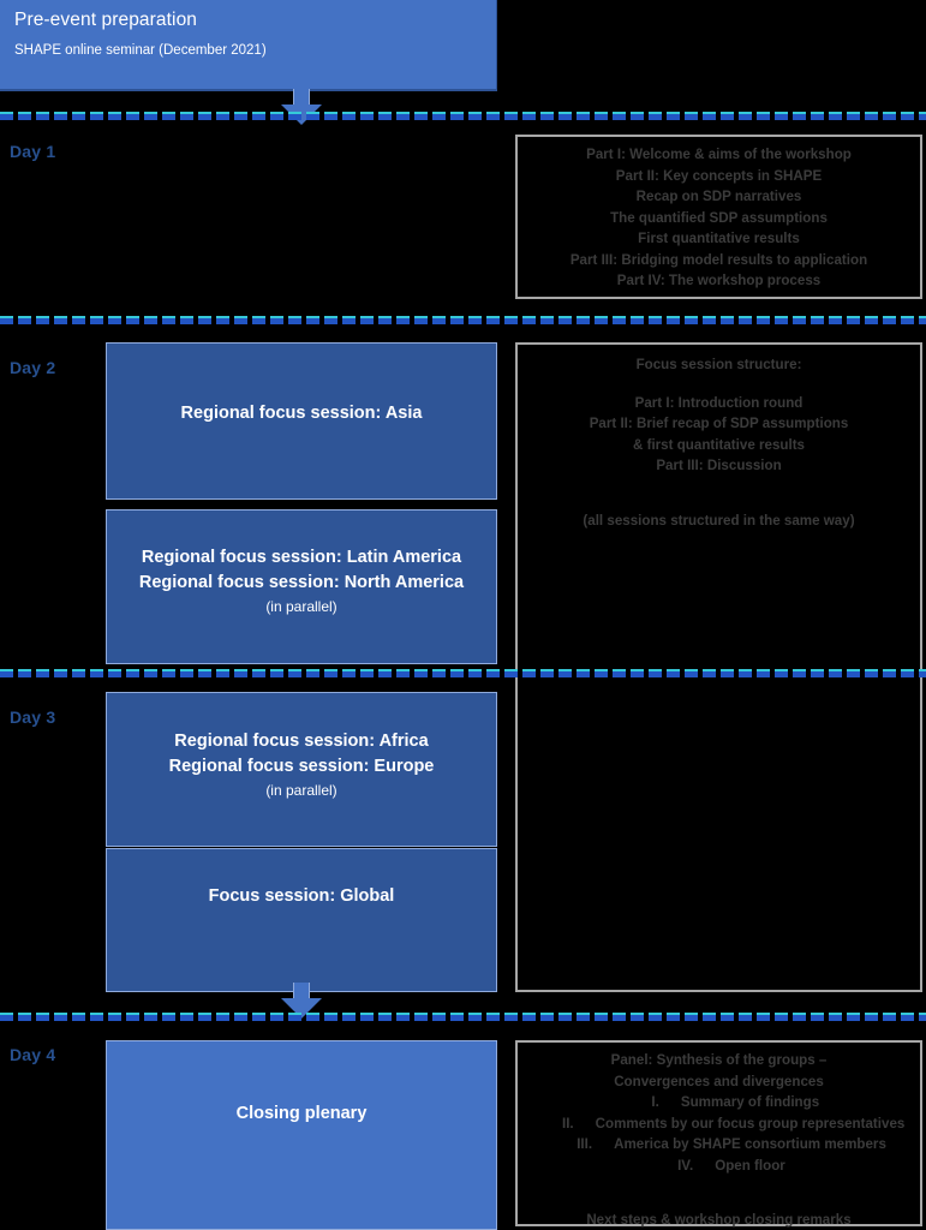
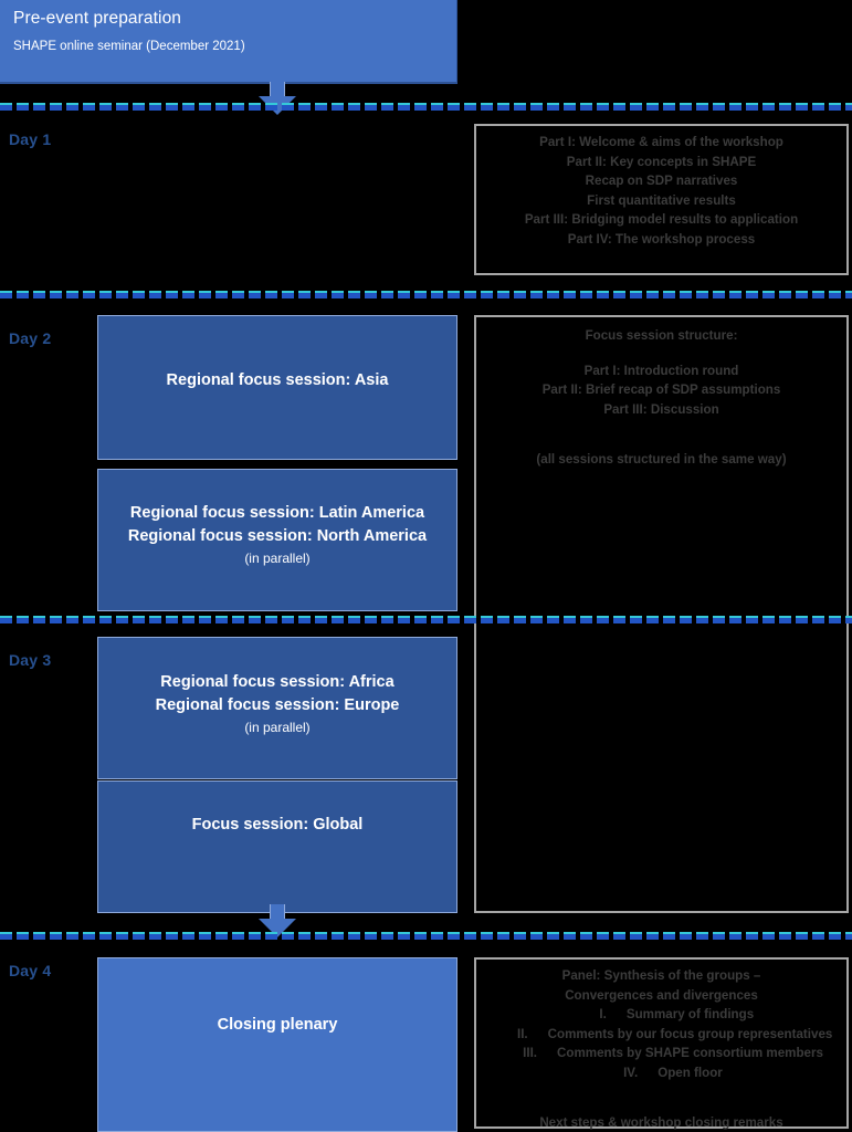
  Pre-event preparation
  SHAPE online seminar (December 2021)
  Day 1
  Part I: Welcome & aims of the workshop
  Part II: Key concepts in SHAPE
  Recap on SDP narratives
- The quantified SDP assumptions
  First quantitative results
  Part III: Bridging model results to application
  Part IV: The workshop process
  Day 2
  Regional focus session: Asia
  Regional focus session: Latin America
  Regional focus session: North America
  (in parallel)
  Focus session structure:
  Part I: Introduction round
  Part II: Brief recap of SDP assumptions
- & first quantitative results
  Part III: Discussion
  (all sessions structured in the same way)
  Day 3
  Regional focus session: Africa
  Regional focus session: Europe
  (in parallel)
  Focus session: Global
  Day 4
  Closing plenary
  Panel: Synthesis of the groups –
  Convergences and divergences
  I.
  Summary of findings
  II.
  Comments by our focus group representatives
  III.
- America by SHAPE consortium members
+ Comments by SHAPE consortium members
  IV.
  Open floor
  Next steps & workshop closing remarks
